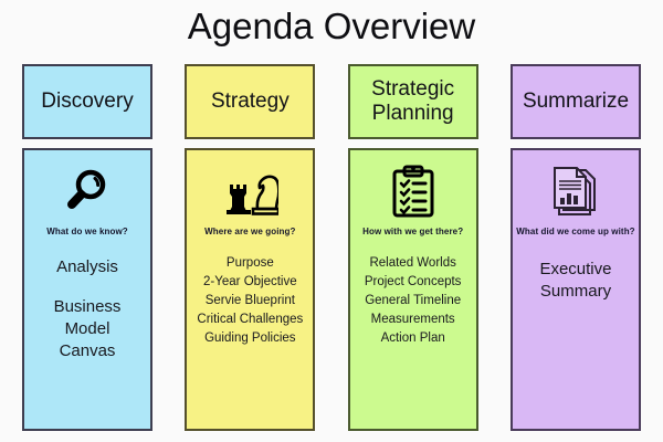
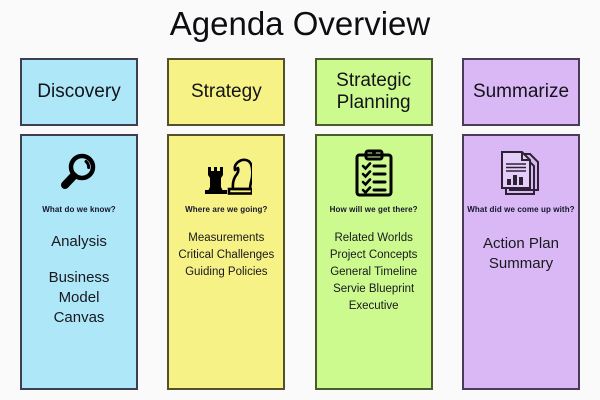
  Agenda Overview
  Discovery
  What do we know?
  Analysis
  Business
  Model
  Canvas
  Strategy
  Where are we going?
- Purpose
- 2-Year Objective
- Servie Blueprint
+ Measurements
  Critical Challenges
  Guiding Policies
  Strategic Planning
- How with we get there?
+ How will we get there?
  Related Worlds
  Project Concepts
  General Timeline
- Measurements
+ Servie Blueprint
- Action Plan
+ Executive
  Summarize
  What did we come up with?
- Executive
+ Action Plan
  Summary
